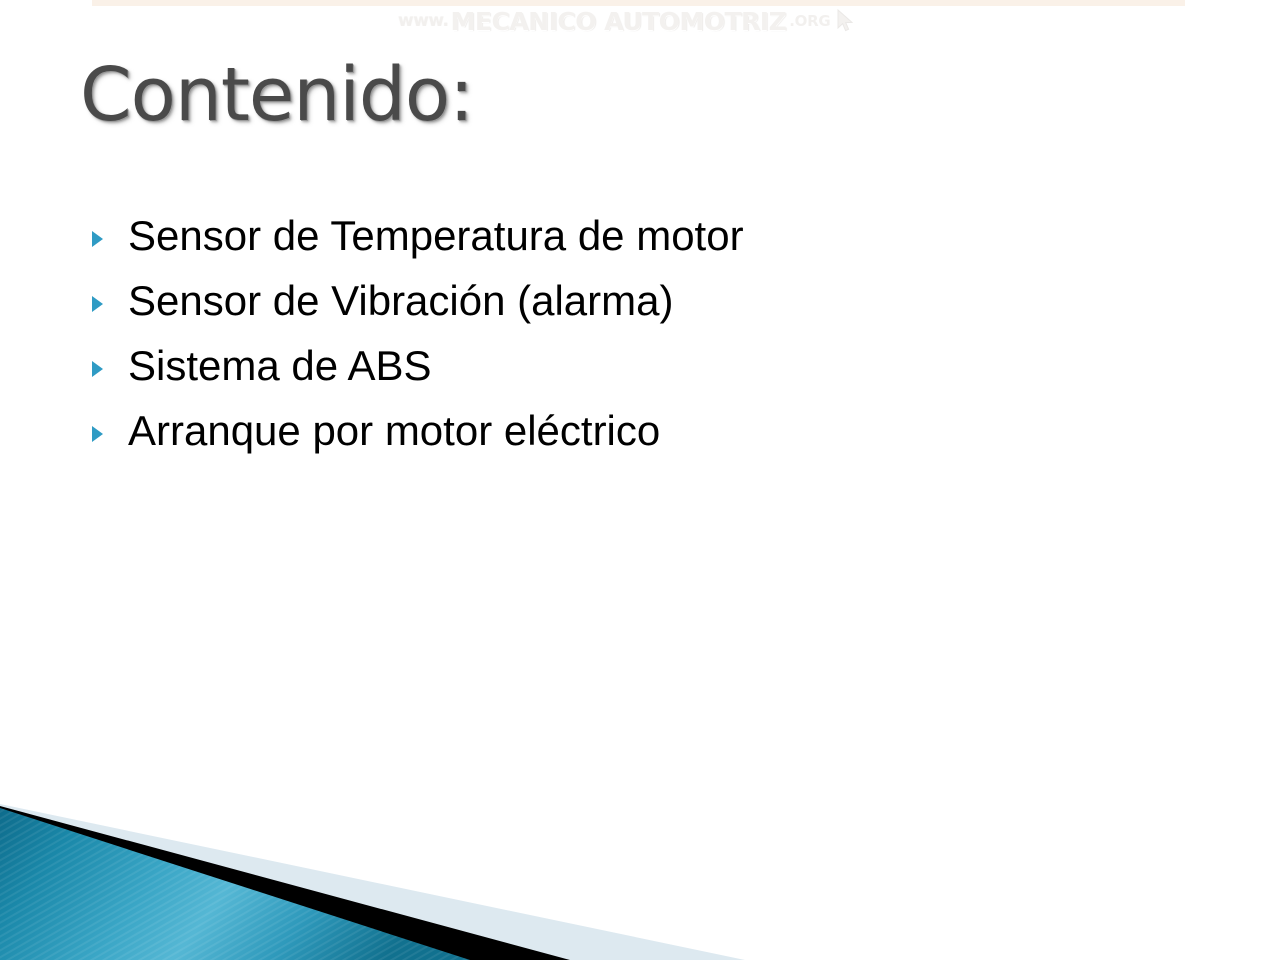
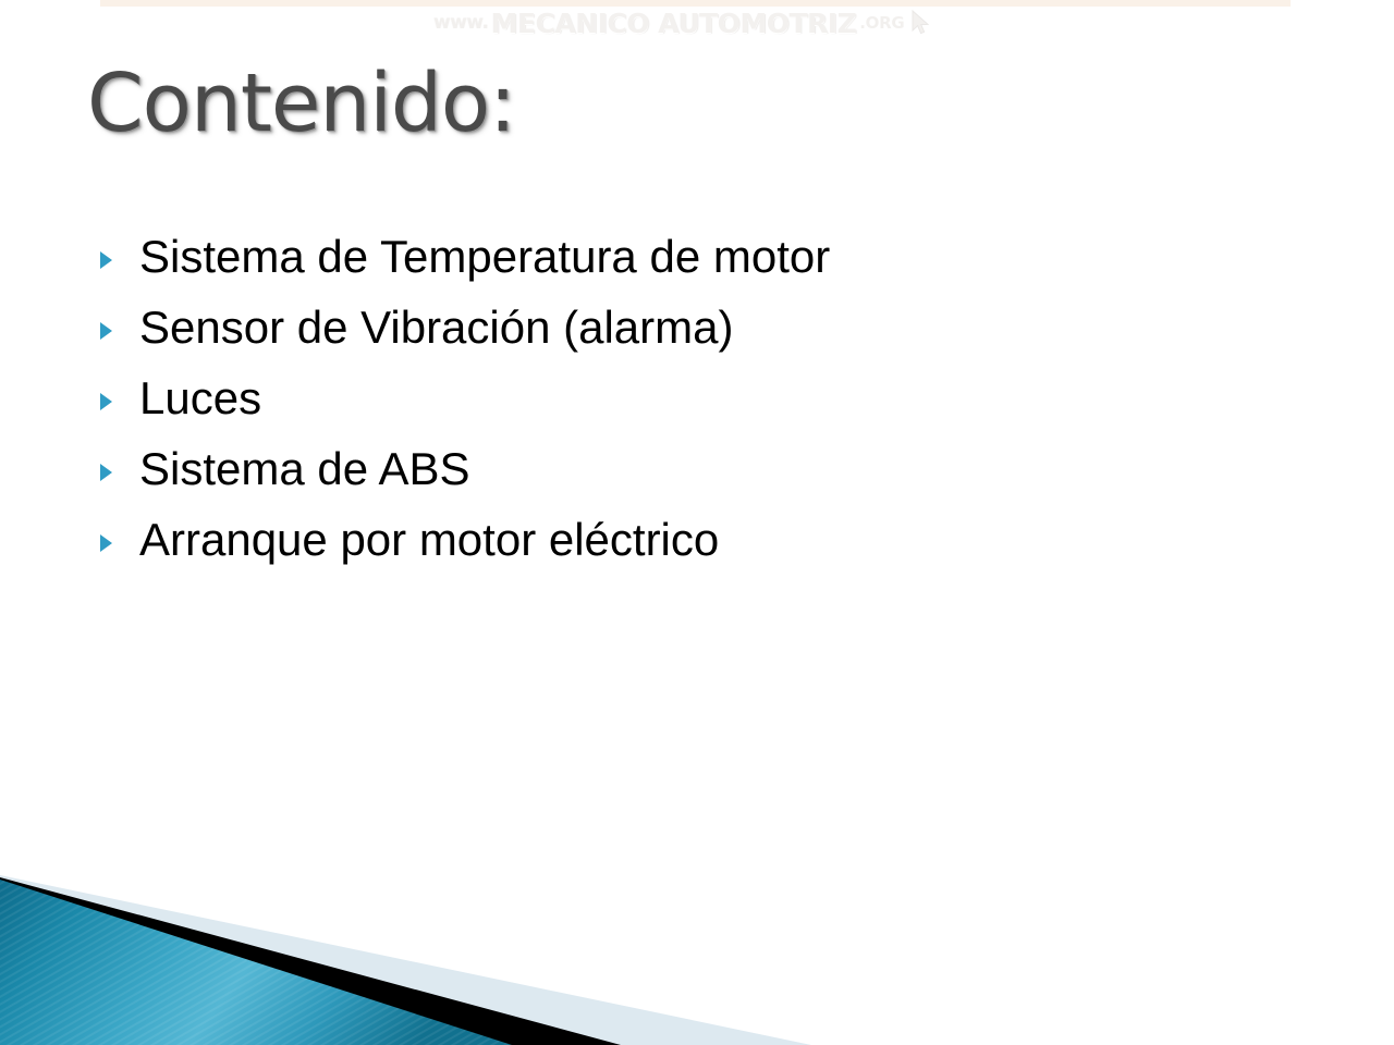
  Contenido:
- Sensor de Temperatura de motor
+ Sistema de Temperatura de motor
  Sensor de Vibración (alarma)
+ Luces
  Sistema de ABS
  Arranque por motor eléctrico
